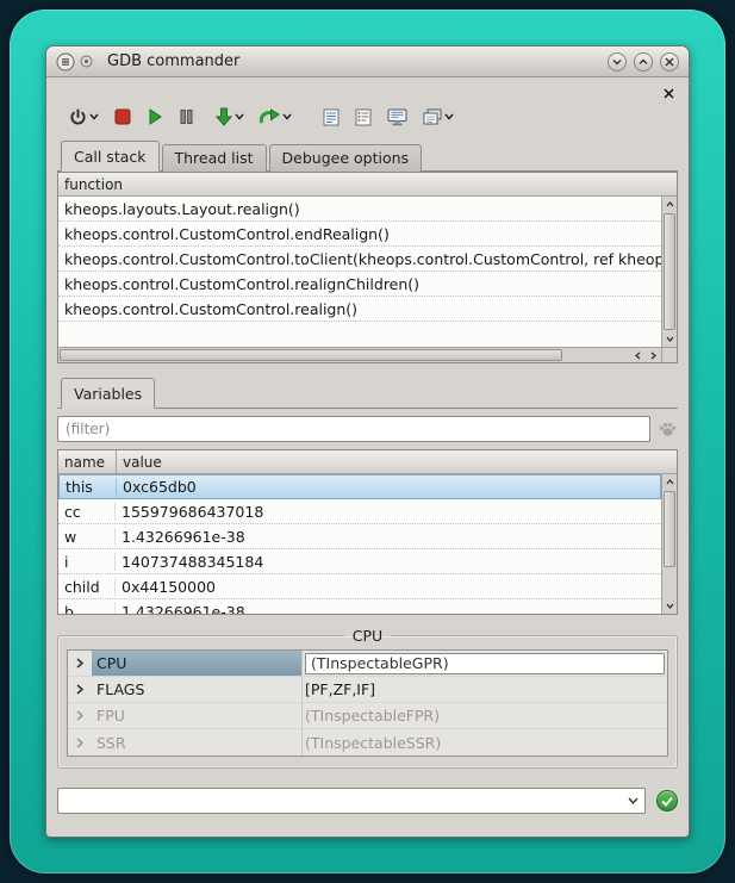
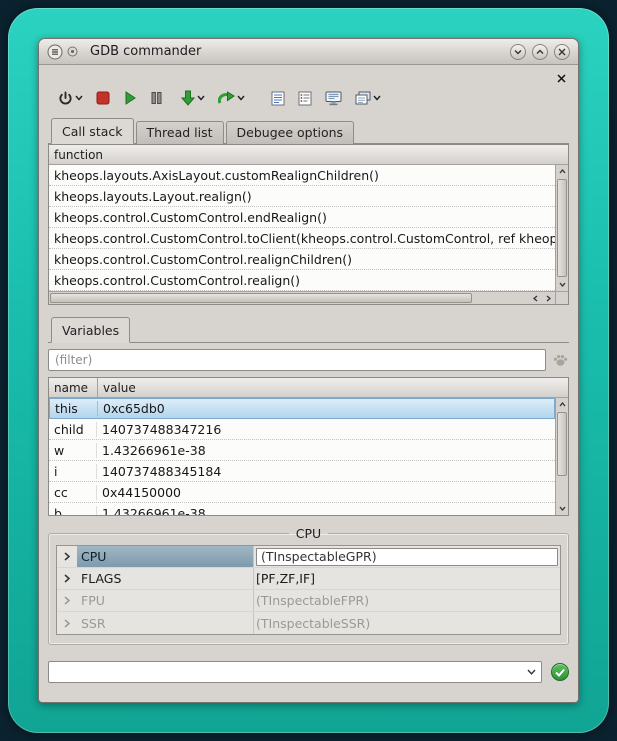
  GDB commander
  Call stack
  Thread list
  Debugee options
  function
+ kheops.layouts.AxisLayout.customRealignChildren()
  kheops.layouts.Layout.realign()
  kheops.control.CustomControl.endRealign()
  kheops.control.CustomControl.toClient(kheops.control.CustomControl, ref kheop
  kheops.control.CustomControl.realignChildren()
  kheops.control.CustomControl.realign()
  Variables
  (filter)
  name
  value
  this
  0xc65db0
- cc
+ child
- 155979686437018
+ 140737488347216
  w
  1.43266961e-38
  i
  140737488345184
- child
+ cc
  0x44150000
  b
  1.43266961e-38
  CPU
  CPU
  (TInspectableGPR)
  FLAGS
  [PF,ZF,IF]
  FPU
  (TInspectableFPR)
  SSR
  (TInspectableSSR)
